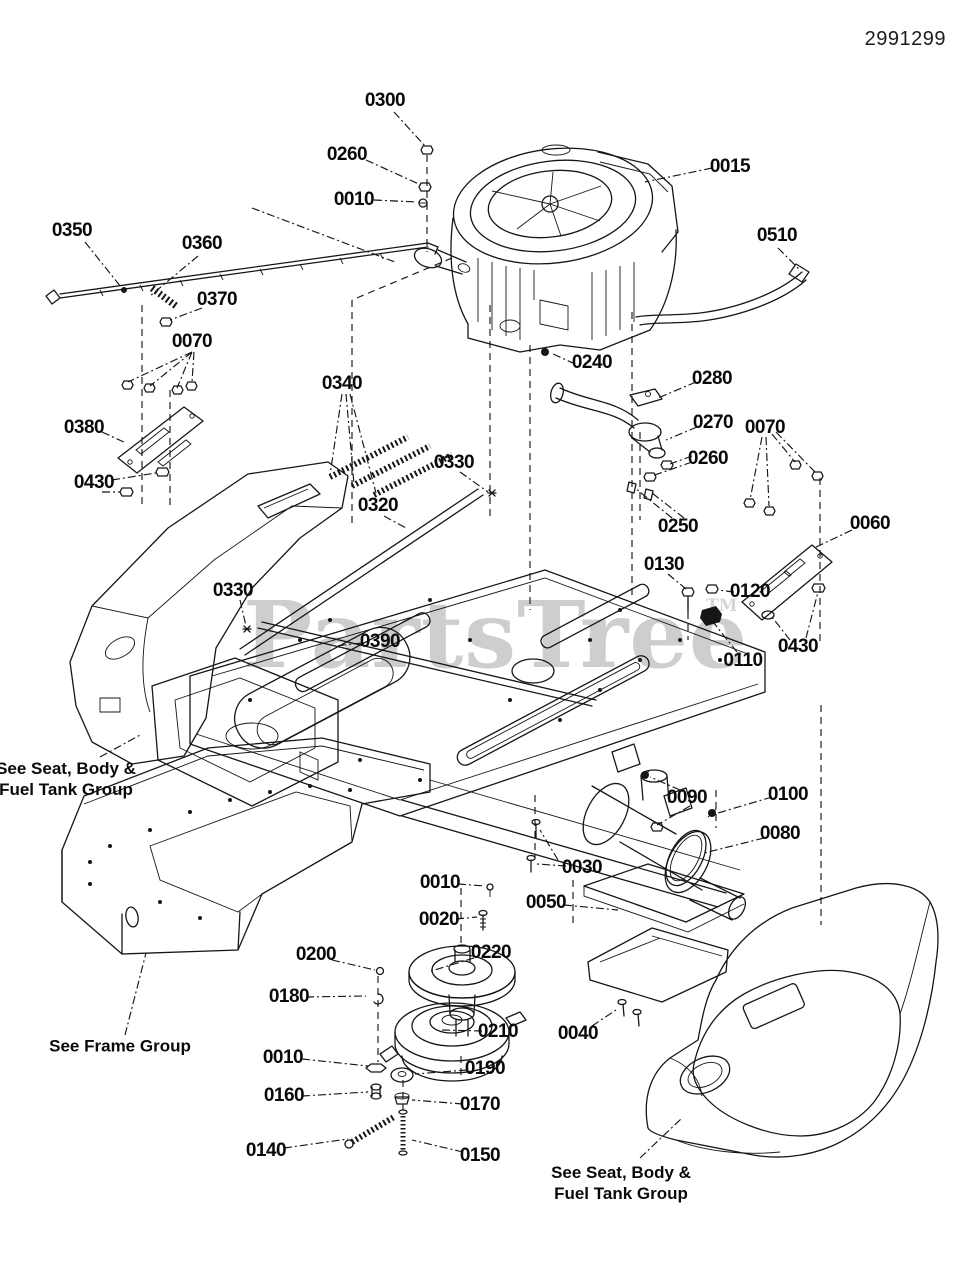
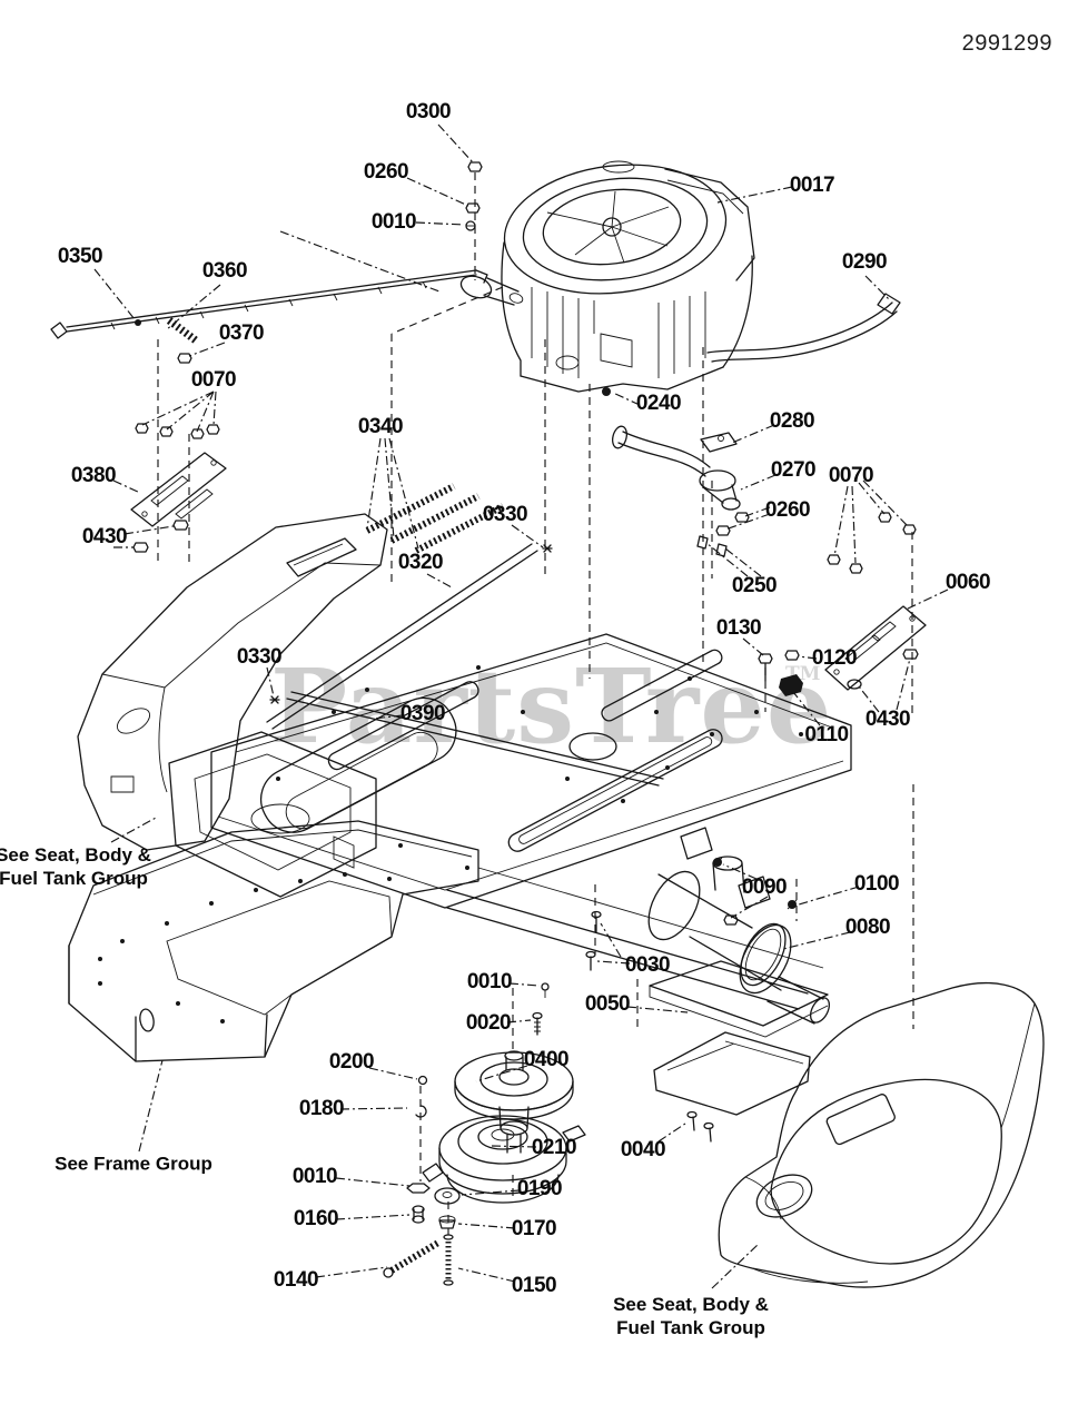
  PartsTre
  TM
  0300
  0260
  0010
- 0015
+ 0017
- 0510
+ 0290
  0350
  0360
  0370
  0070
  0380
  0430
  0340
  0240
  0330
  0320
  0280
  0270
  0070
  0260
  0250
  0060
  0130
  0120
  0110
  0430
  0330
  0390
  0090
  0100
  0080
  0030
  0050
  0010
  0020
  0200
- 0220
+ 0400
  0180
  0210
  0010
  0190
  0160
  0170
  0140
  0150
  0040
  See Seat, Body &
  Fuel Tank Group
  See Frame Group
  See Seat, Body &
  Fuel Tank Group
  2991299
